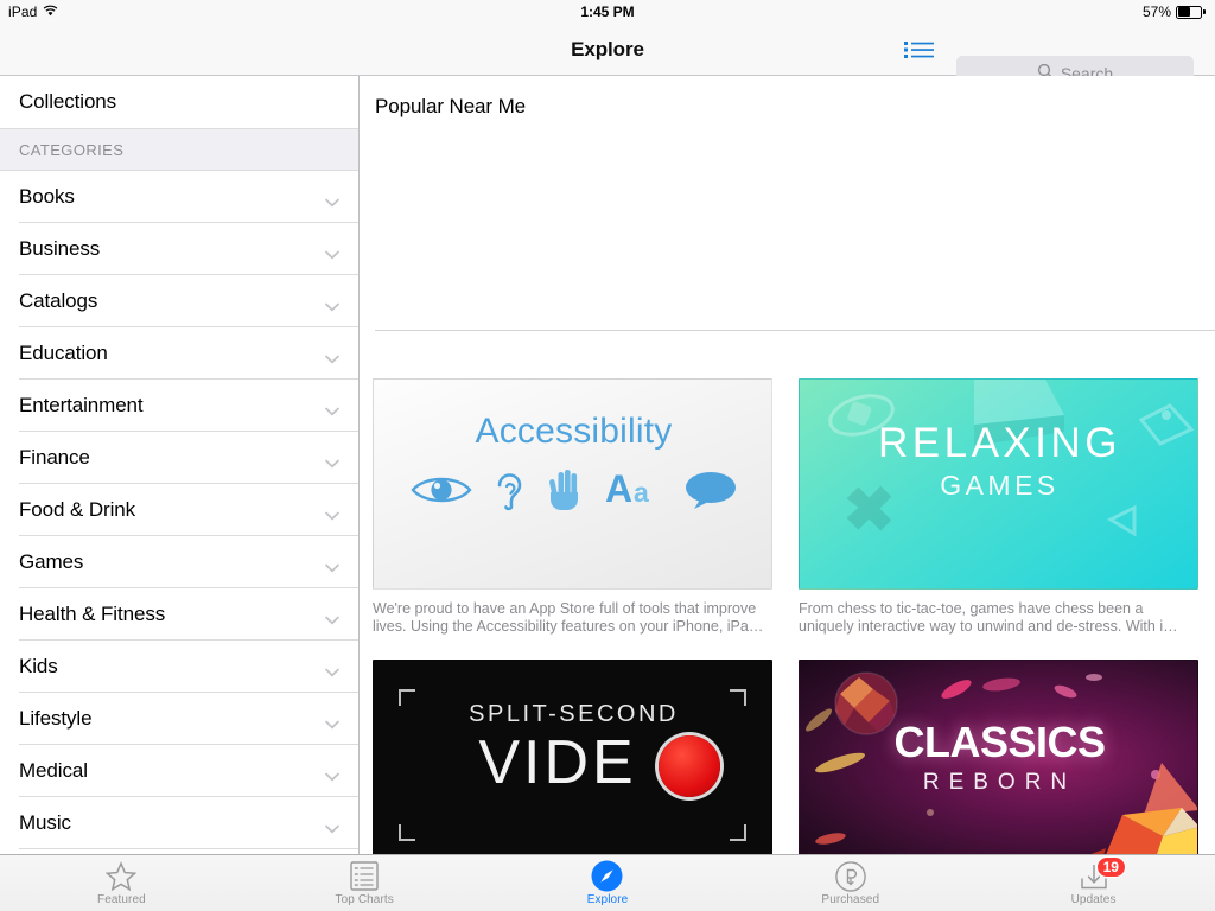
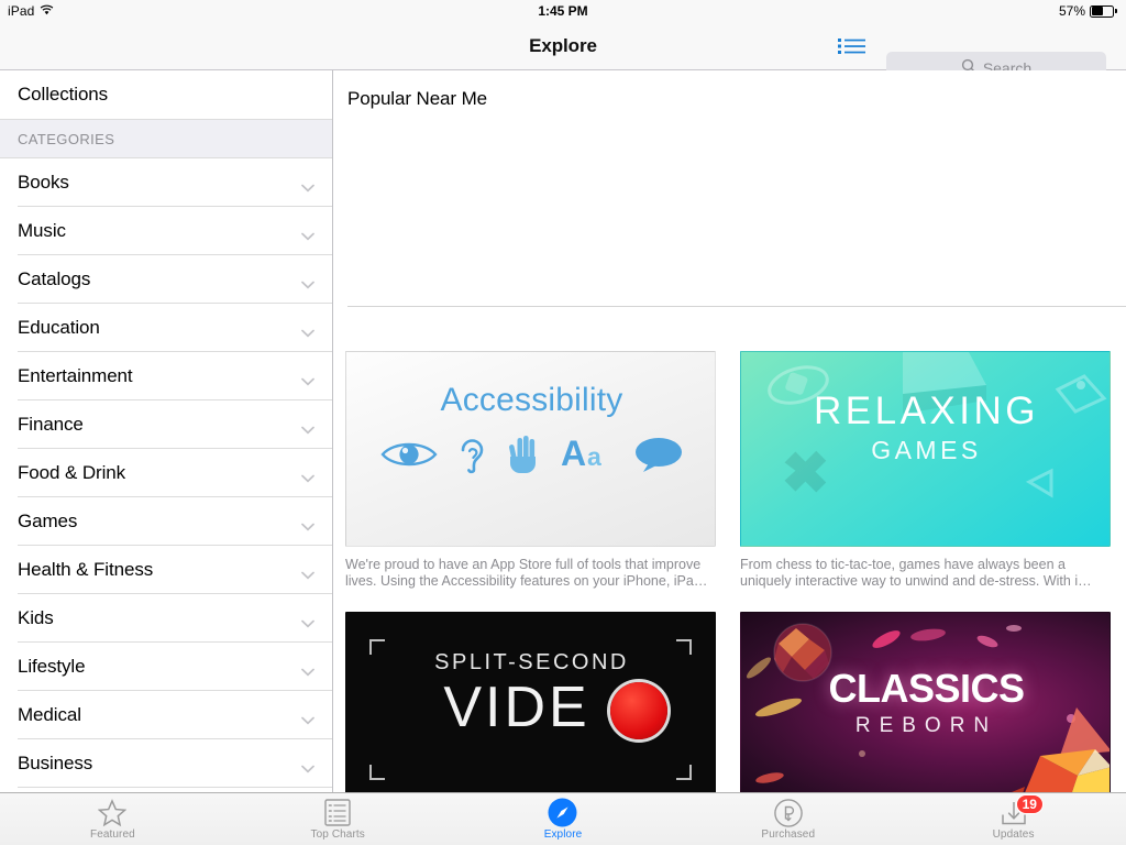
  iPad
  1:45 PM
  57%
  Explore
  Search
  Collections
  CATEGORIES
  Books
- Business
+ Music
  Catalogs
  Education
  Entertainment
  Finance
  Food & Drink
  Games
  Health & Fitness
  Kids
  Lifestyle
  Medical
- Music
+ Business
  Popular Near Me
  Accessibility
  A
  a
  We're proud to have an App Store full of tools that improve lives. Using the Accessibility features on your iPhone, iPa…
  RELAXING
  GAMES
- From chess to tic-tac-toe, games have chess been a uniquely interactive way to unwind and de-stress. With i…
+ From chess to tic-tac-toe, games have always been a uniquely interactive way to unwind and de-stress. With i…
  SPLIT-SECOND
  VIDE
  CLASSICS
  REBORN
  Featured
  Top Charts
  Explore
  Purchased
  19
  Updates
